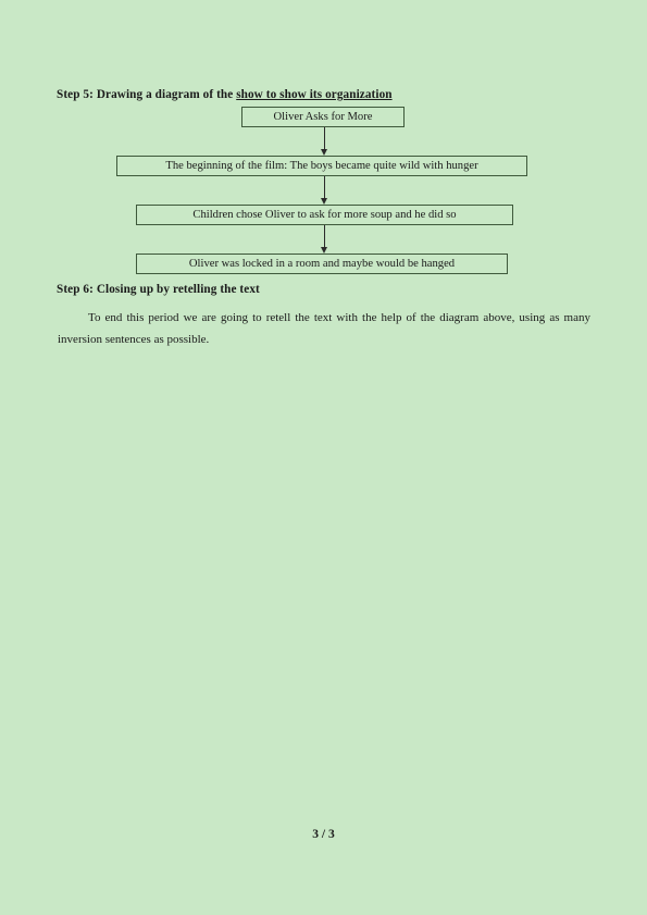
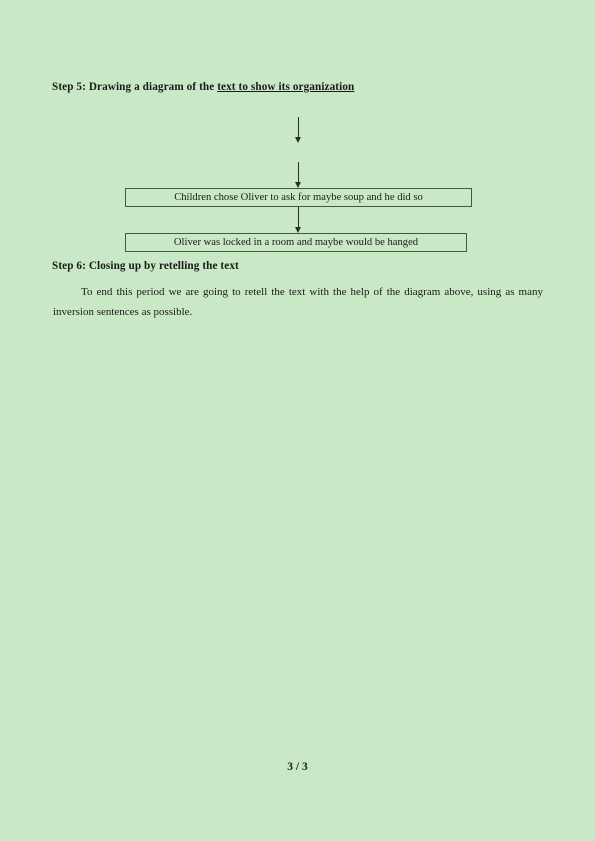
- Step 5: Drawing a diagram of the show to show its organization
+ Step 5: Drawing a diagram of the text to show its organization
- Oliver Asks for More
- The beginning of the film: The boys became quite wild with hunger
- Children chose Oliver to ask for more soup and he did so
+ Children chose Oliver to ask for maybe soup and he did so
  Oliver was locked in a room and maybe would be hanged
  Step 6: Closing up by retelling the text
  To end this period we are going to retell the text with the help of the diagram above, using as many inversion sentences as possible.
  3 / 3
